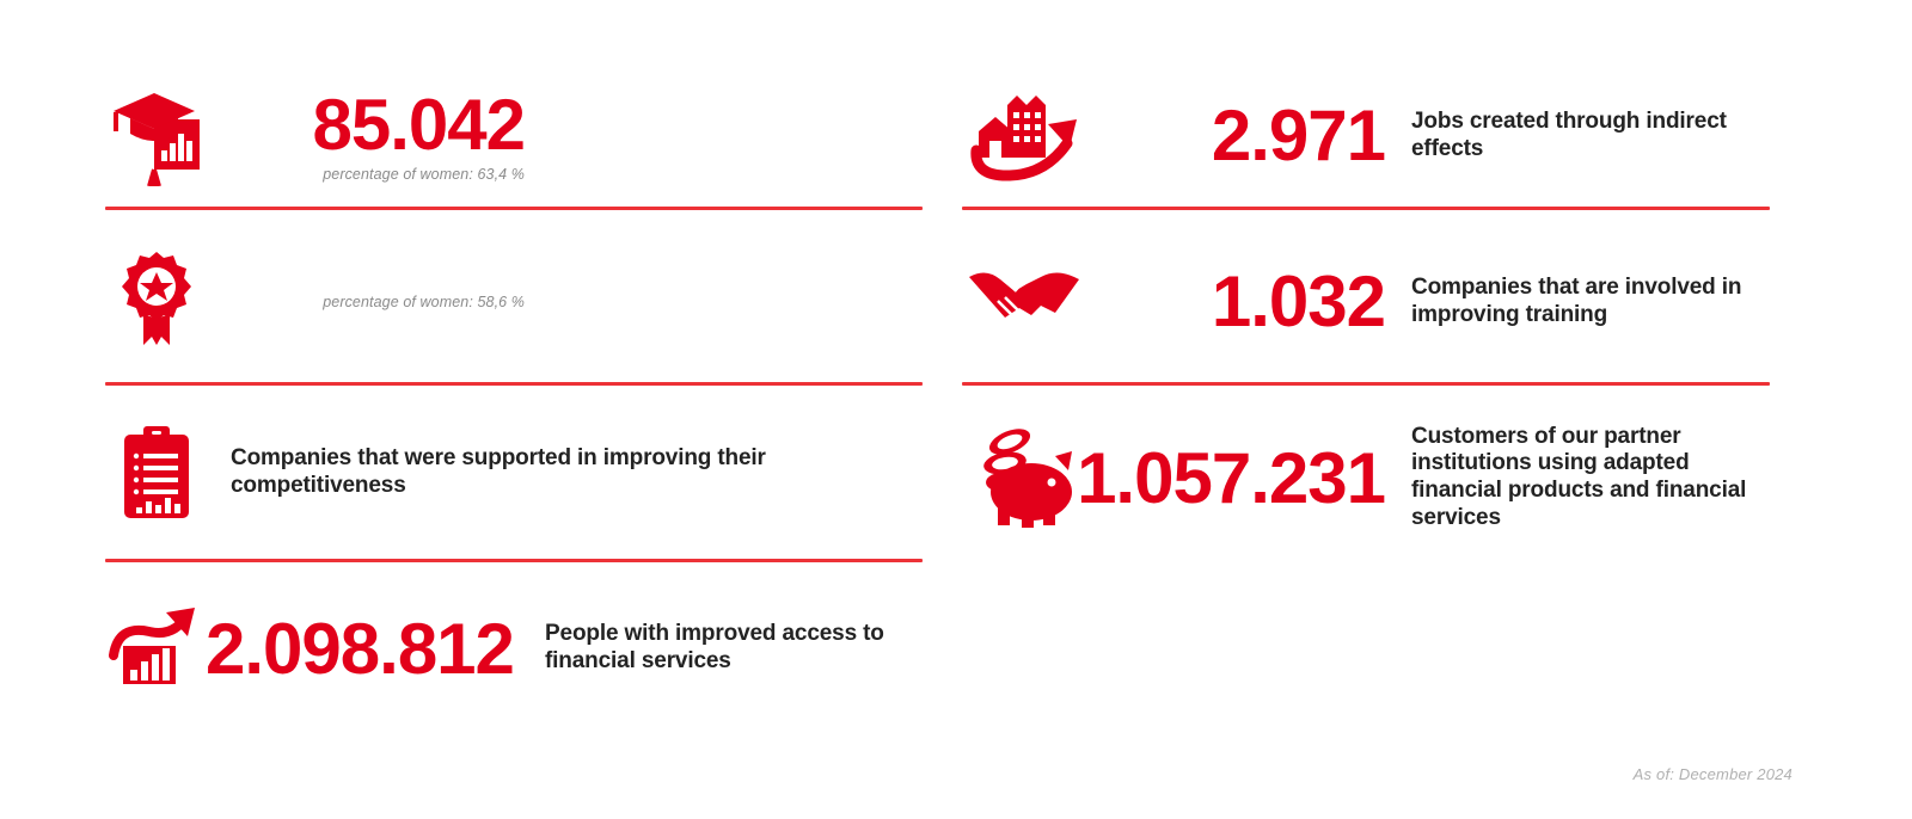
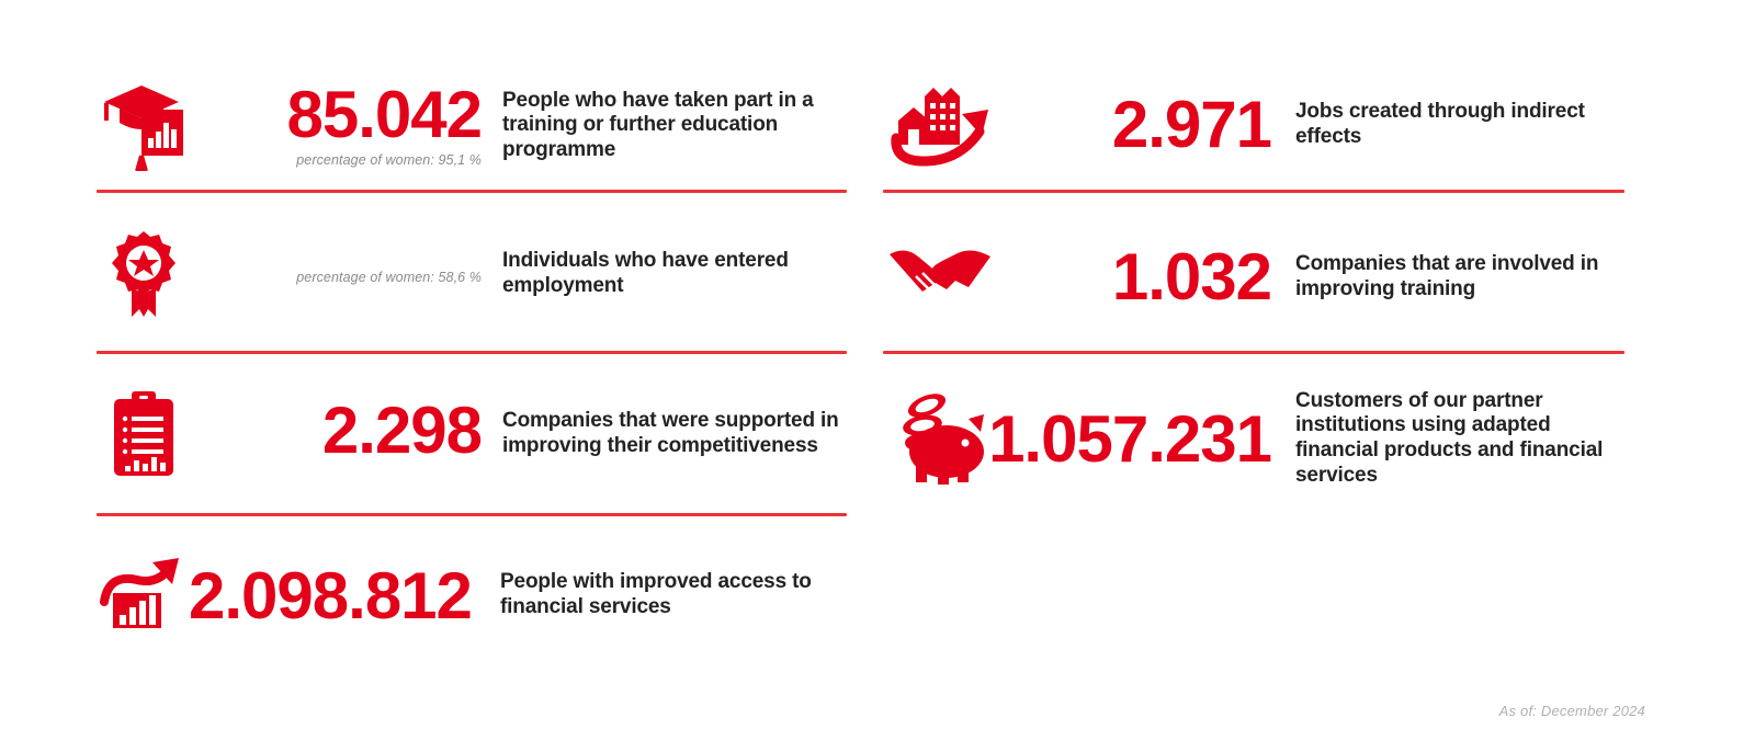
  85.042
- percentage of women: 63,4 %
+ percentage of women: 95,1 %
+ People who have taken part in a training or further education programme
  percentage of women: 58,6 %
+ Individuals who have entered employment
+ 2.298
  Companies that were supported in improving their competitiveness
  2.098.812
  People with improved access to financial services
  2.971
  Jobs created through indirect effects
  1.032
  Companies that are involved in improving training
  1.057.231
  Customers of our partner institutions using adapted financial products and financial services
  As of: December 2024
